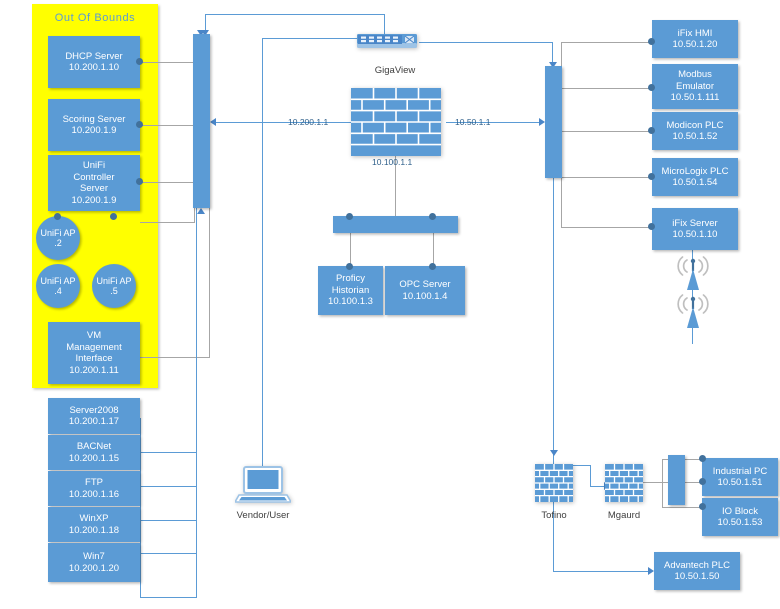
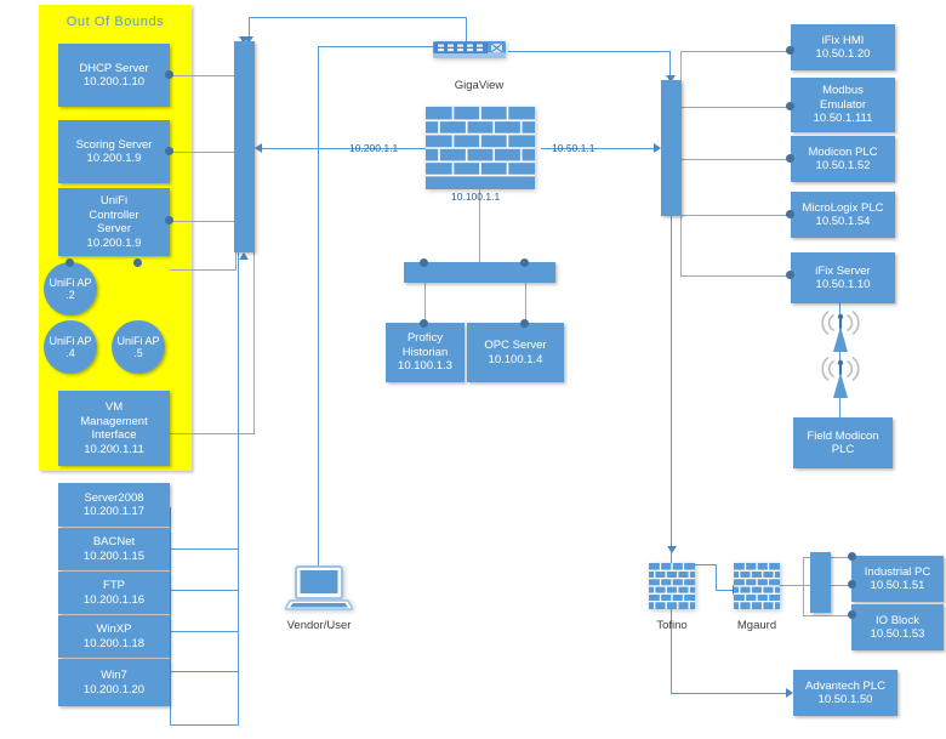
  Out Of Bounds
  DHCP Server
  10.200.1.10
  Scoring Server
  10.200.1.9
  UniFi
  Controller
  Server
  10.200.1.9
  UniFi AP .2
  UniFi AP .4
  UniFi AP .5
  VM
  Management
  Interface
  10.200.1.11
  Server2008
  10.200.1.17
  BACNet
  10.200.1.15
  FTP
  10.200.1.16
  WinXP
  10.200.1.18
  Win7
  10.200.1.20
  GigaView
  10.200.1.1
  10.50.1.1
  10.100.1.1
  Proficy
  Historian
  10.100.1.3
  OPC Server
  10.100.1.4
  Vendor/User
  iFix HMI
  10.50.1.20
  Modbus
  Emulator
  10.50.1.111
  Modicon PLC
  10.50.1.52
  MicroLogix PLC
  10.50.1.54
  iFix Server
  10.50.1.10
+ Field Modicon
+ PLC
  Tofino
  Mgaurd
  Industrial PC
  10.50.1.51
  IO Block
  10.50.1.53
  Advantech PLC
  10.50.1.50
